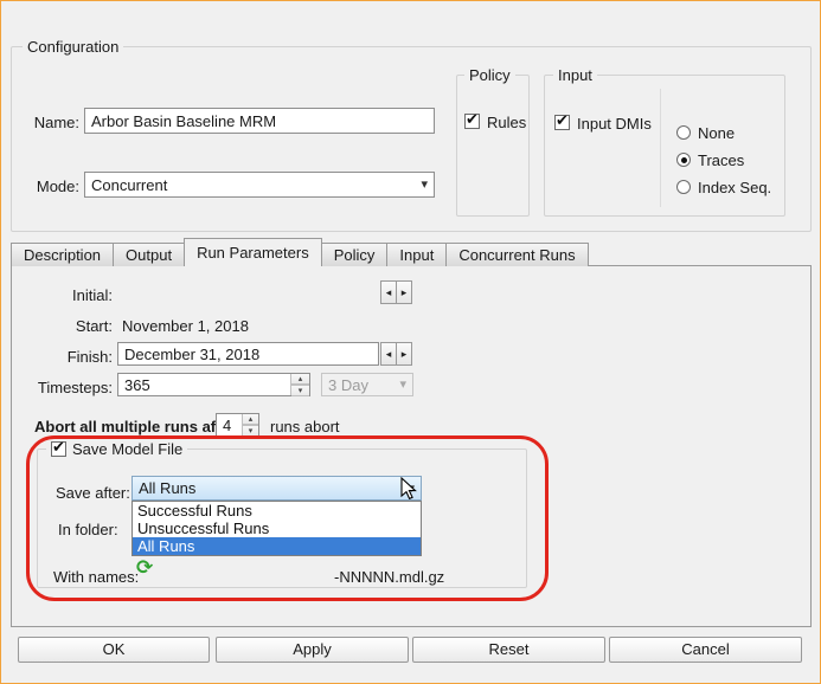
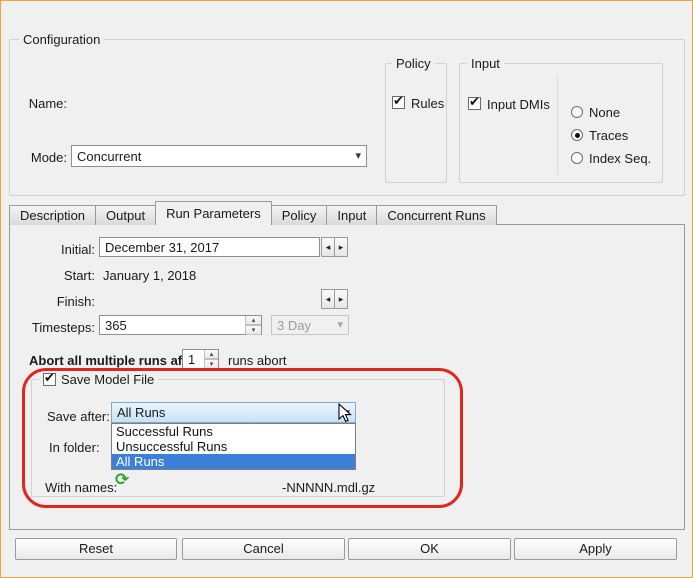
  Configuration
  Name:
- Arbor Basin Baseline MRM
  Mode:
  Concurrent
  ▾
  Policy
  ✔
  Rules
  Input
  ✔
  Input DMIs
  None
  Traces
  Index Seq.
  Description
  Output
  Run Parameters
  Policy
  Input
  Concurrent Runs
  Initial:
+ December 31, 2017
  ◂
  ▸
  Start:
- November 1, 2018
+ January 1, 2018
  Finish:
- December 31, 2018
  ◂
  ▸
  Timesteps:
  365
  3 Day
  ▾
  Abort all multiple runs af
- 4
+ 1
  runs abort
  ✔
  Save Model File
  Save after:
  All Runs
  In folder:
  With names:
  ⟳
  -NNNNN.mdl.gz
  Successful Runs
  Unsuccessful Runs
  All Runs
- OK
+ Reset
- Apply
+ Cancel
- Reset
+ OK
- Cancel
+ Apply
